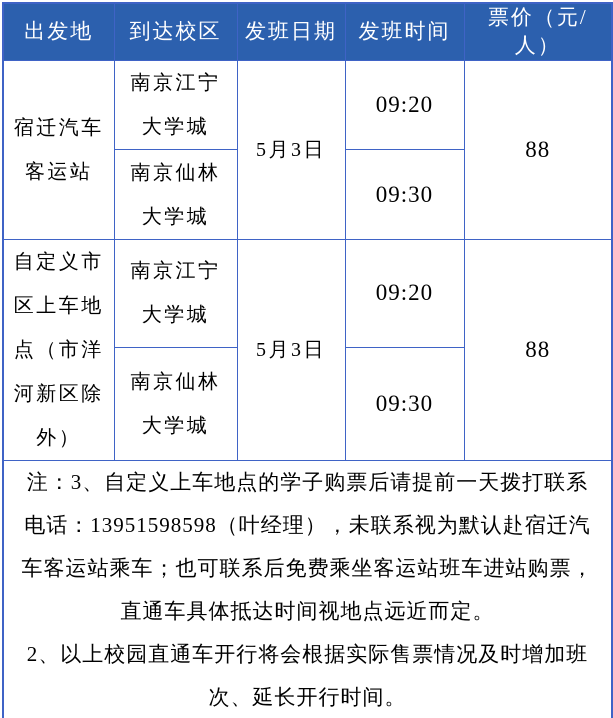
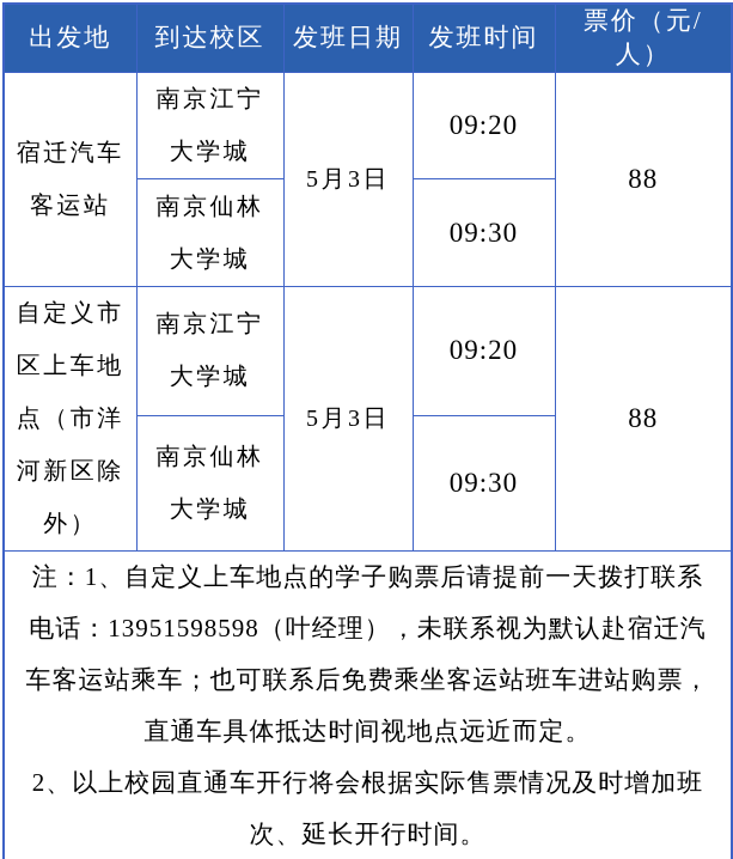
  出发地	到达校区	发班日期	发班时间	票价（元/人）
  宿迁汽车客运站	南京江宁大学城	5月3日	09:20	88
  南京仙林大学城	09:30
  自定义市区上车地点（市洋河新区除外）	南京江宁大学城	5月3日	09:20	88
  南京仙林大学城	09:30
- 注：3、自定义上车地点的学子购票后请提前一天拨打联系 电话：13951598598（叶经理），未联系视为默认赴宿迁汽 车客运站乘车；也可联系后免费乘坐客运站班车进站购票， 直通车具体抵达时间视地点远近而定。 2、以上校园直通车开行将会根据实际售票情况及时增加班 次、延长开行时间。
+ 注：1、自定义上车地点的学子购票后请提前一天拨打联系 电话：13951598598（叶经理），未联系视为默认赴宿迁汽 车客运站乘车；也可联系后免费乘坐客运站班车进站购票， 直通车具体抵达时间视地点远近而定。 2、以上校园直通车开行将会根据实际售票情况及时增加班 次、延长开行时间。
